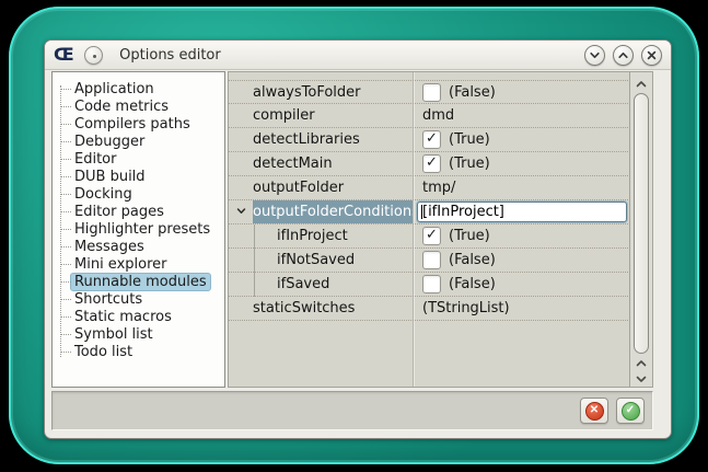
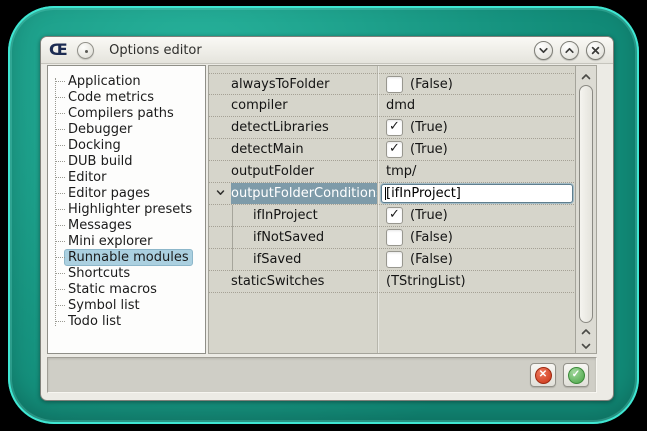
  Œ
  Options editor
  Application
  Code metrics
  Compilers paths
  Debugger
- Editor
+ Docking
  DUB build
- Docking
+ Editor
  Editor pages
  Highlighter presets
  Messages
  Mini explorer
  Runnable modules
  Shortcuts
  Static macros
  Symbol list
  Todo list
  alwaysToFolder
  (False)
  compiler
  dmd
  detectLibraries
  ✓
  (True)
  detectMain
  ✓
  (True)
  outputFolder
  tmp/
  outputFolderCondition
  [ifInProject]
  ifInProject
  ✓
  (True)
  ifNotSaved
  (False)
  ifSaved
  (False)
  staticSwitches
  (TStringList)
  ✕
  ✓
